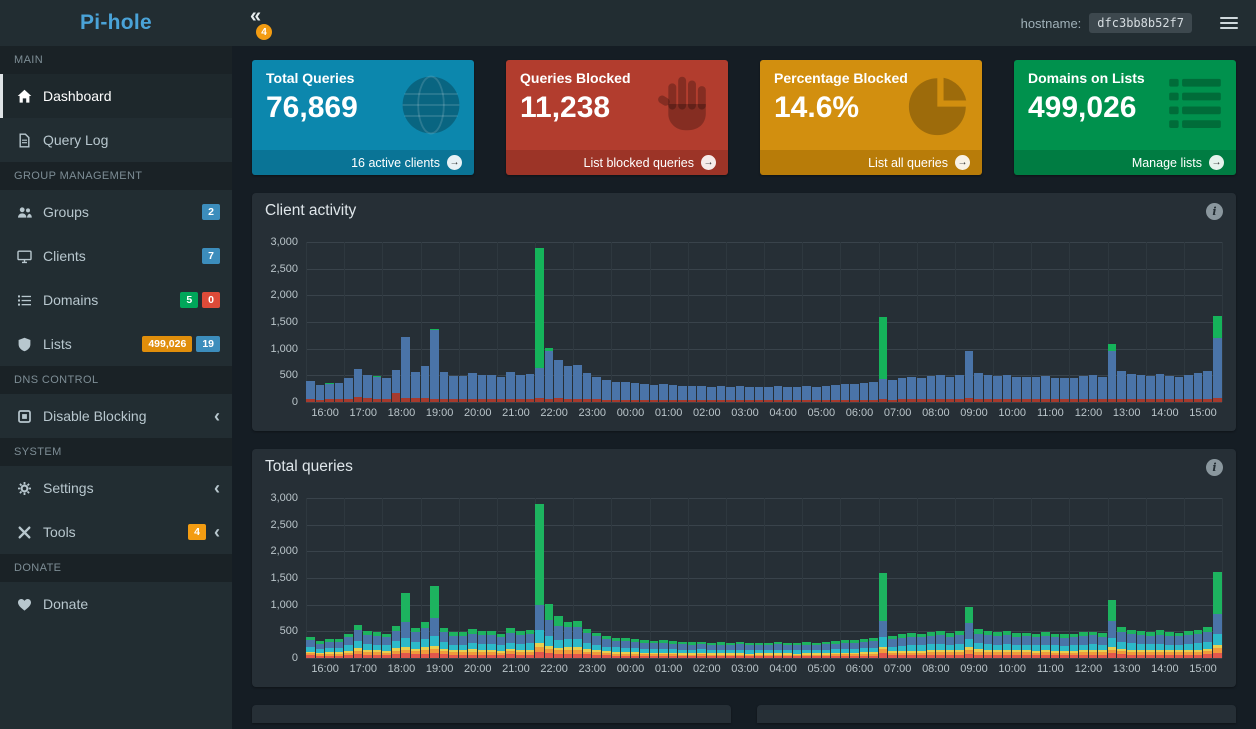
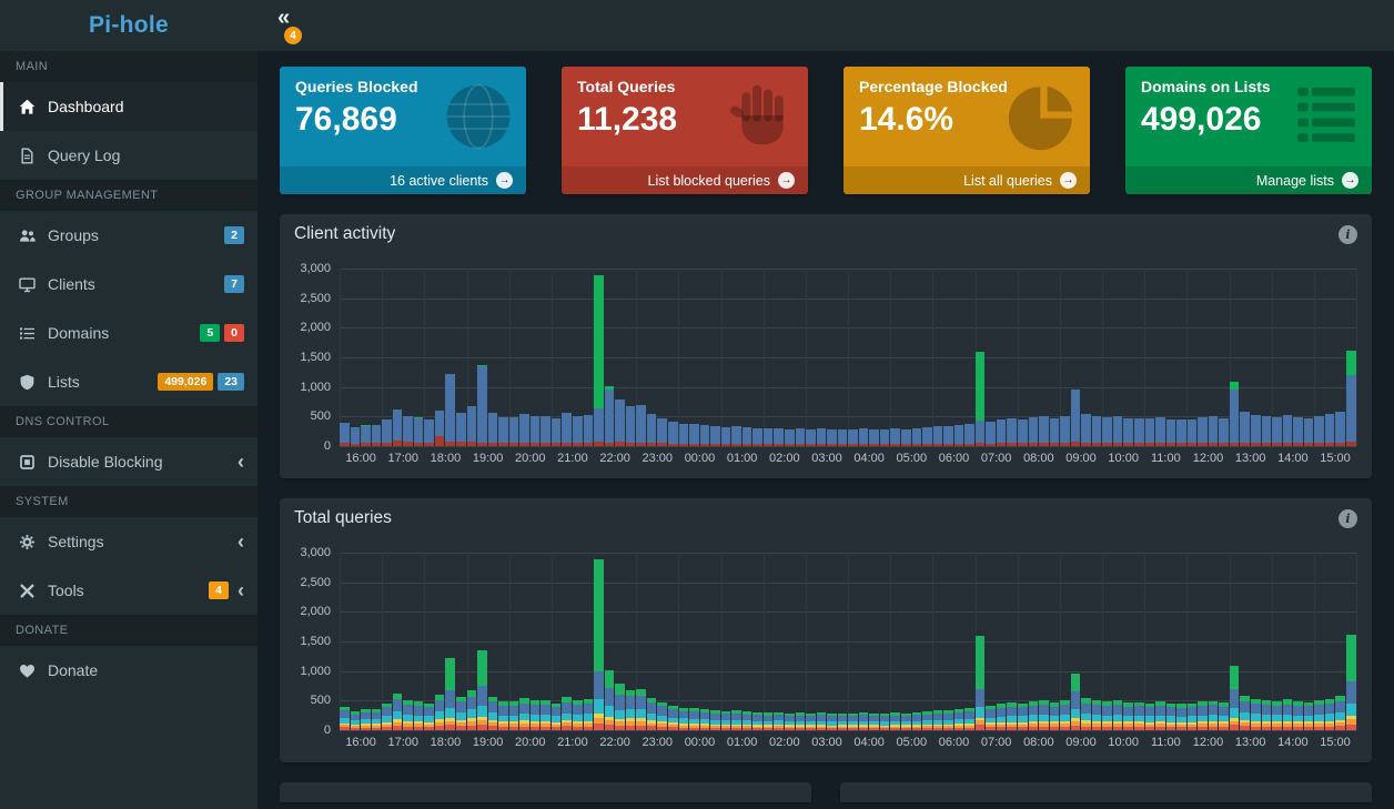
  Pi-hole
  MAIN
  Dashboard
  Query Log
  GROUP MANAGEMENT
  Groups
  2
  Clients
  7
  Domains
  5
  0
  Lists
  499,026
- 19
+ 23
  DNS CONTROL
  Disable Blocking
  ‹
  SYSTEM
  Settings
  ‹
  Tools
  4
  ‹
  DONATE
  Donate
  «
  4
- hostname:
- dfc3bb8b52f7
- Total Queries
+ Queries Blocked
  76,869
  16 active clients
  →
- Queries Blocked
+ Total Queries
  11,238
  List blocked queries
  →
  Percentage Blocked
  14.6%
  List all queries
  →
  Domains on Lists
  499,026
  Manage lists
  →
  Client activity
  i
  3,000
  2,500
  2,000
  1,500
  1,000
  500
  0
  16:00
  17:00
  18:00
  19:00
  20:00
  21:00
  22:00
  23:00
  00:00
  01:00
  02:00
  03:00
  04:00
  05:00
  06:00
  07:00
  08:00
  09:00
  10:00
  11:00
  12:00
  13:00
  14:00
  15:00
  Total queries
  i
  3,000
  2,500
  2,000
  1,500
  1,000
  500
  0
  16:00
  17:00
  18:00
  19:00
  20:00
  21:00
  22:00
  23:00
  00:00
  01:00
  02:00
  03:00
  04:00
  05:00
  06:00
  07:00
  08:00
  09:00
  10:00
  11:00
  12:00
  13:00
  14:00
  15:00
